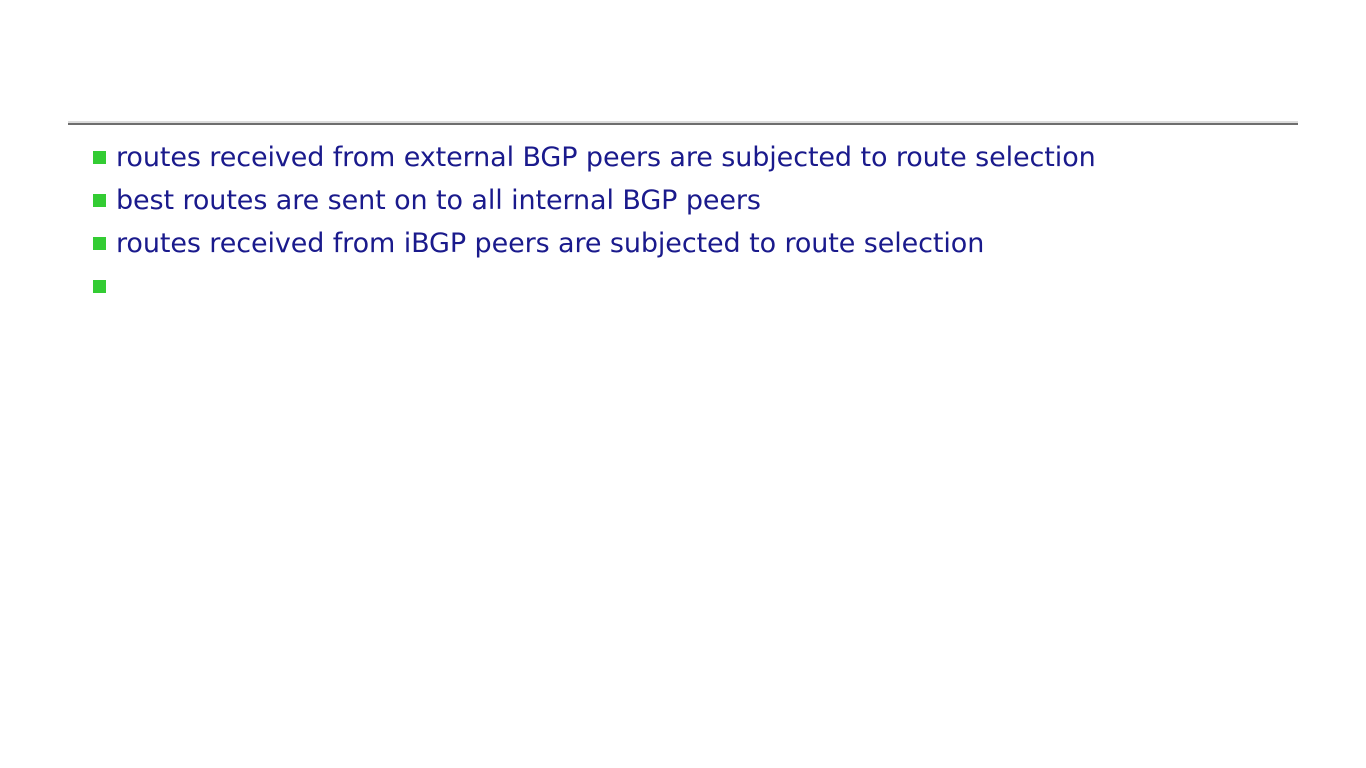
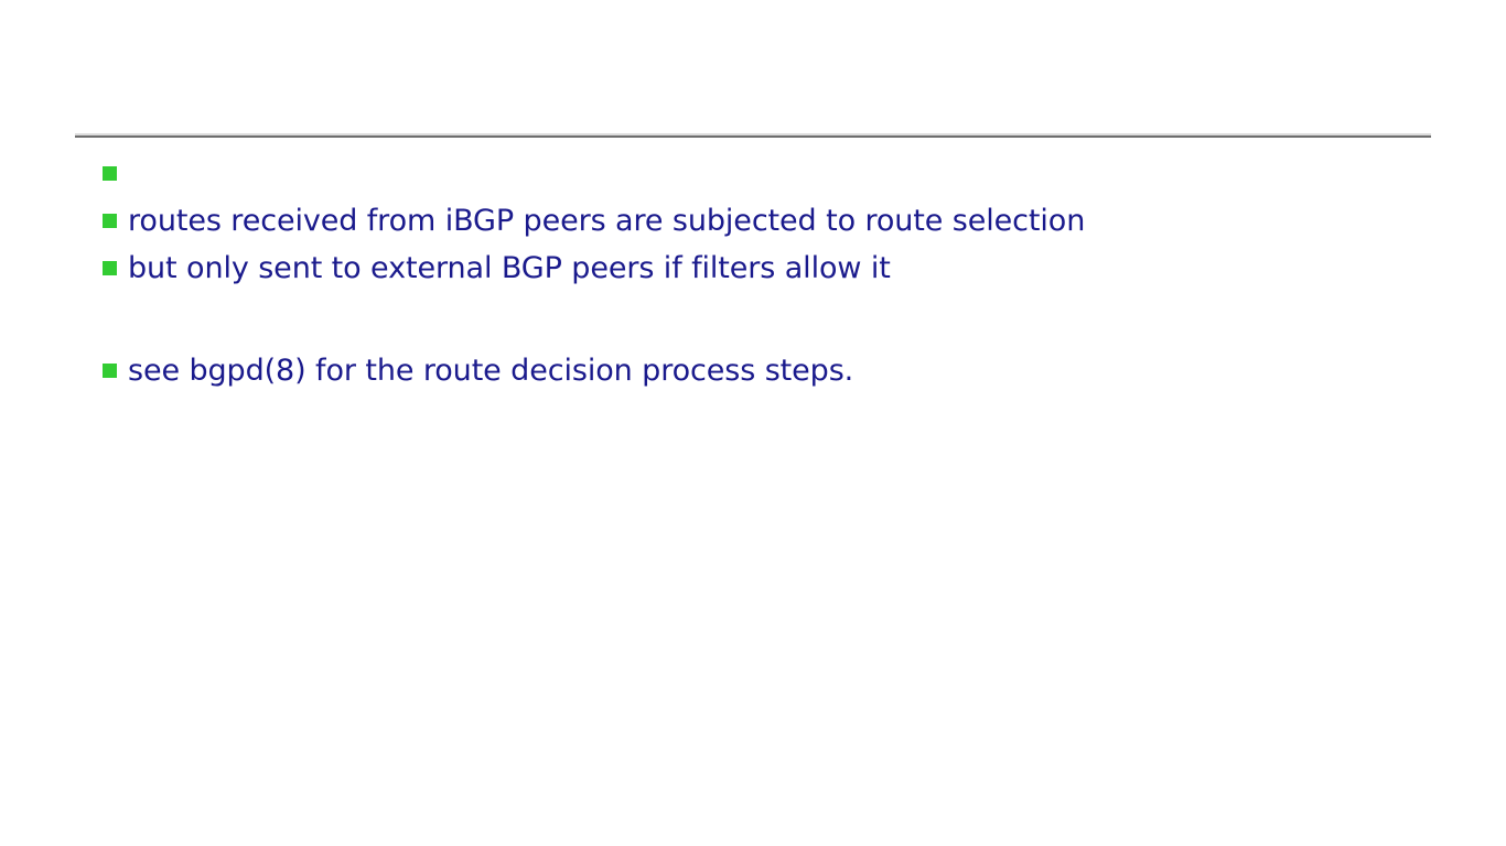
- routes received from external BGP peers are subjected to route selection
- best routes are sent on to all internal BGP peers
  routes received from iBGP peers are subjected to route selection
+ but only sent to external BGP peers if filters allow it
+ see bgpd(8) for the route decision process steps.
